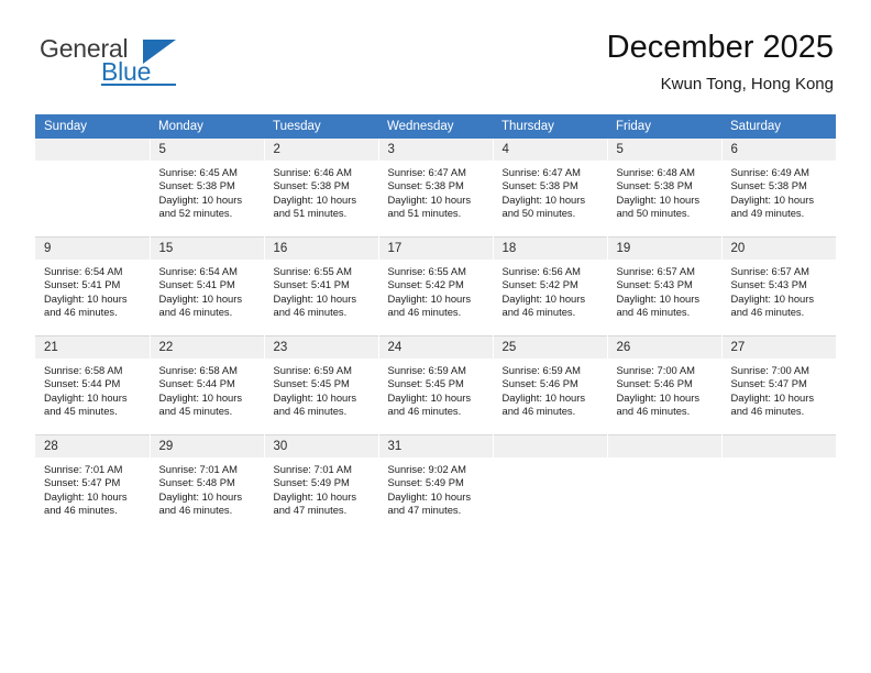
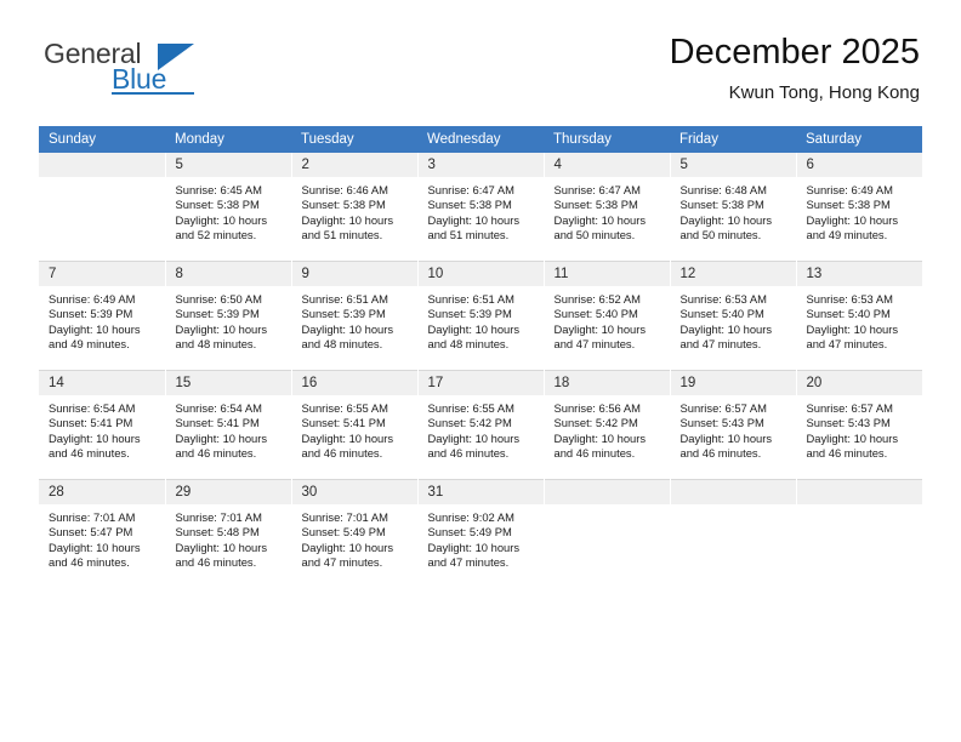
  General
  Blue
  December 2025
  Kwun Tong, Hong Kong
  Sunday	Monday	Tuesday	Wednesday	Thursday	Friday	Saturday
  	5Sunrise: 6:45 AMSunset: 5:38 PMDaylight: 10 hours and 52 minutes.	2Sunrise: 6:46 AMSunset: 5:38 PMDaylight: 10 hours and 51 minutes.	3Sunrise: 6:47 AMSunset: 5:38 PMDaylight: 10 hours and 51 minutes.	4Sunrise: 6:47 AMSunset: 5:38 PMDaylight: 10 hours and 50 minutes.	5Sunrise: 6:48 AMSunset: 5:38 PMDaylight: 10 hours and 50 minutes.	6Sunrise: 6:49 AMSunset: 5:38 PMDaylight: 10 hours and 49 minutes.
+ 7Sunrise: 6:49 AMSunset: 5:39 PMDaylight: 10 hours and 49 minutes.	8Sunrise: 6:50 AMSunset: 5:39 PMDaylight: 10 hours and 48 minutes.	9Sunrise: 6:51 AMSunset: 5:39 PMDaylight: 10 hours and 48 minutes.	10Sunrise: 6:51 AMSunset: 5:39 PMDaylight: 10 hours and 48 minutes.	11Sunrise: 6:52 AMSunset: 5:40 PMDaylight: 10 hours and 47 minutes.	12Sunrise: 6:53 AMSunset: 5:40 PMDaylight: 10 hours and 47 minutes.	13Sunrise: 6:53 AMSunset: 5:40 PMDaylight: 10 hours and 47 minutes.
- 9Sunrise: 6:54 AMSunset: 5:41 PMDaylight: 10 hours and 46 minutes.	15Sunrise: 6:54 AMSunset: 5:41 PMDaylight: 10 hours and 46 minutes.	16Sunrise: 6:55 AMSunset: 5:41 PMDaylight: 10 hours and 46 minutes.	17Sunrise: 6:55 AMSunset: 5:42 PMDaylight: 10 hours and 46 minutes.	18Sunrise: 6:56 AMSunset: 5:42 PMDaylight: 10 hours and 46 minutes.	19Sunrise: 6:57 AMSunset: 5:43 PMDaylight: 10 hours and 46 minutes.	20Sunrise: 6:57 AMSunset: 5:43 PMDaylight: 10 hours and 46 minutes.
+ 14Sunrise: 6:54 AMSunset: 5:41 PMDaylight: 10 hours and 46 minutes.	15Sunrise: 6:54 AMSunset: 5:41 PMDaylight: 10 hours and 46 minutes.	16Sunrise: 6:55 AMSunset: 5:41 PMDaylight: 10 hours and 46 minutes.	17Sunrise: 6:55 AMSunset: 5:42 PMDaylight: 10 hours and 46 minutes.	18Sunrise: 6:56 AMSunset: 5:42 PMDaylight: 10 hours and 46 minutes.	19Sunrise: 6:57 AMSunset: 5:43 PMDaylight: 10 hours and 46 minutes.	20Sunrise: 6:57 AMSunset: 5:43 PMDaylight: 10 hours and 46 minutes.
- 21Sunrise: 6:58 AMSunset: 5:44 PMDaylight: 10 hours and 45 minutes.	22Sunrise: 6:58 AMSunset: 5:44 PMDaylight: 10 hours and 45 minutes.	23Sunrise: 6:59 AMSunset: 5:45 PMDaylight: 10 hours and 46 minutes.	24Sunrise: 6:59 AMSunset: 5:45 PMDaylight: 10 hours and 46 minutes.	25Sunrise: 6:59 AMSunset: 5:46 PMDaylight: 10 hours and 46 minutes.	26Sunrise: 7:00 AMSunset: 5:46 PMDaylight: 10 hours and 46 minutes.	27Sunrise: 7:00 AMSunset: 5:47 PMDaylight: 10 hours and 46 minutes.
  28Sunrise: 7:01 AMSunset: 5:47 PMDaylight: 10 hours and 46 minutes.	29Sunrise: 7:01 AMSunset: 5:48 PMDaylight: 10 hours and 46 minutes.	30Sunrise: 7:01 AMSunset: 5:49 PMDaylight: 10 hours and 47 minutes.	31Sunrise: 9:02 AMSunset: 5:49 PMDaylight: 10 hours and 47 minutes.
